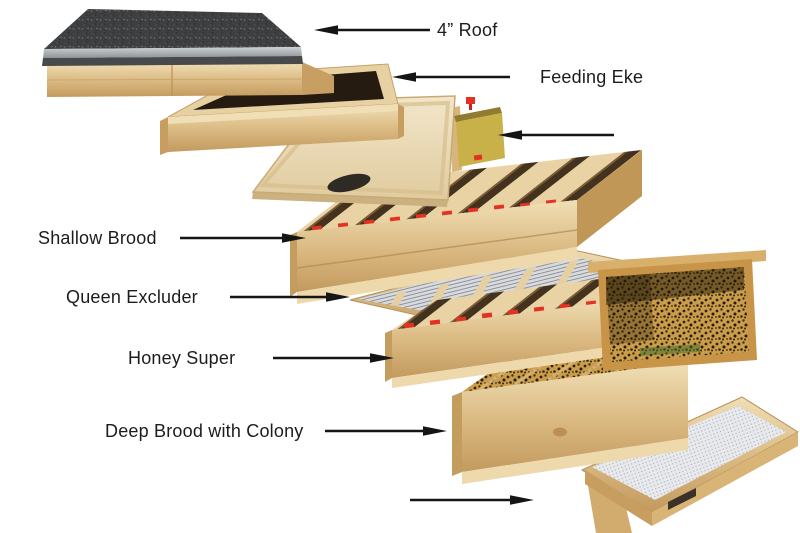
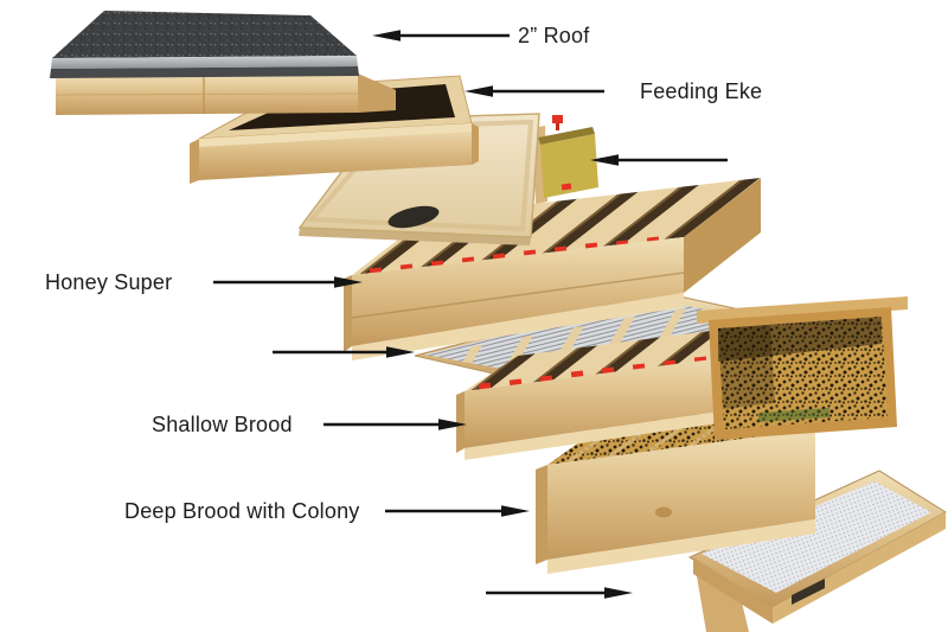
- 4” Roof
+ 2” Roof
  Feeding Eke
- Shallow Brood
+ Honey Super
- Queen Excluder
- Honey Super
+ Shallow Brood
  Deep Brood with Colony
